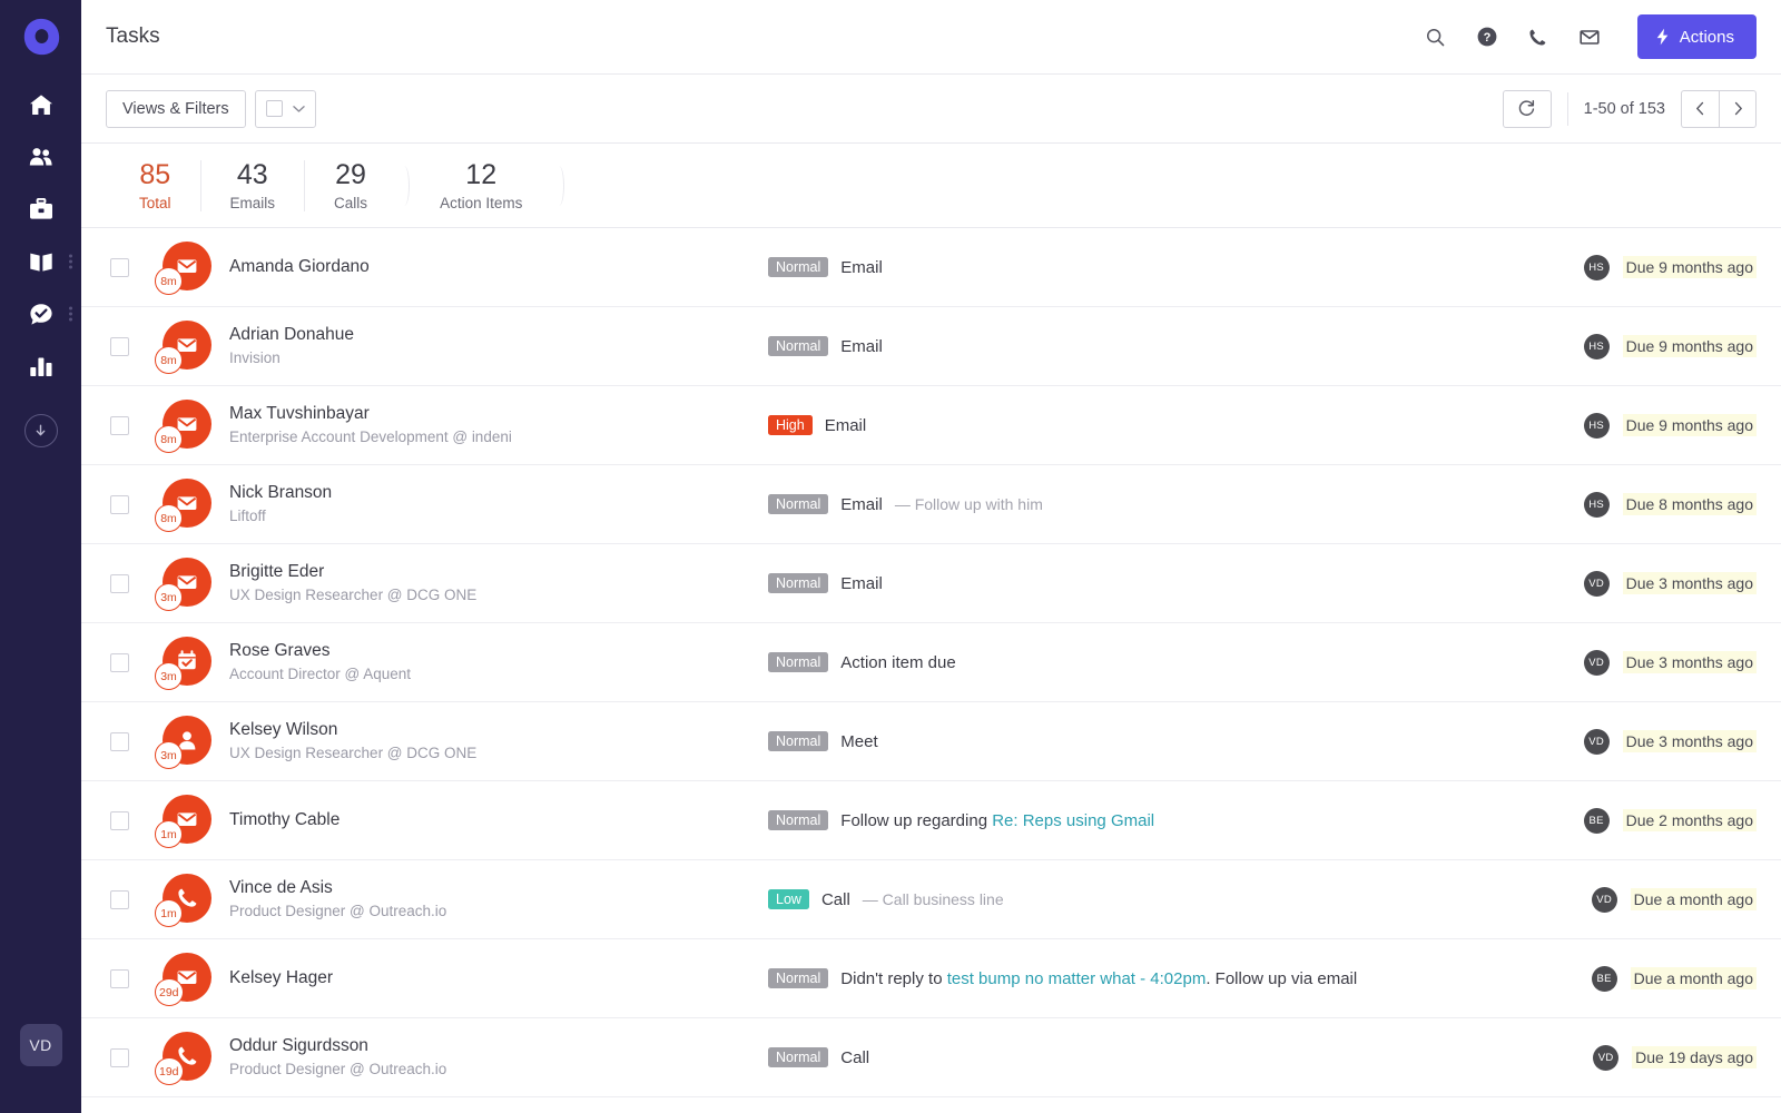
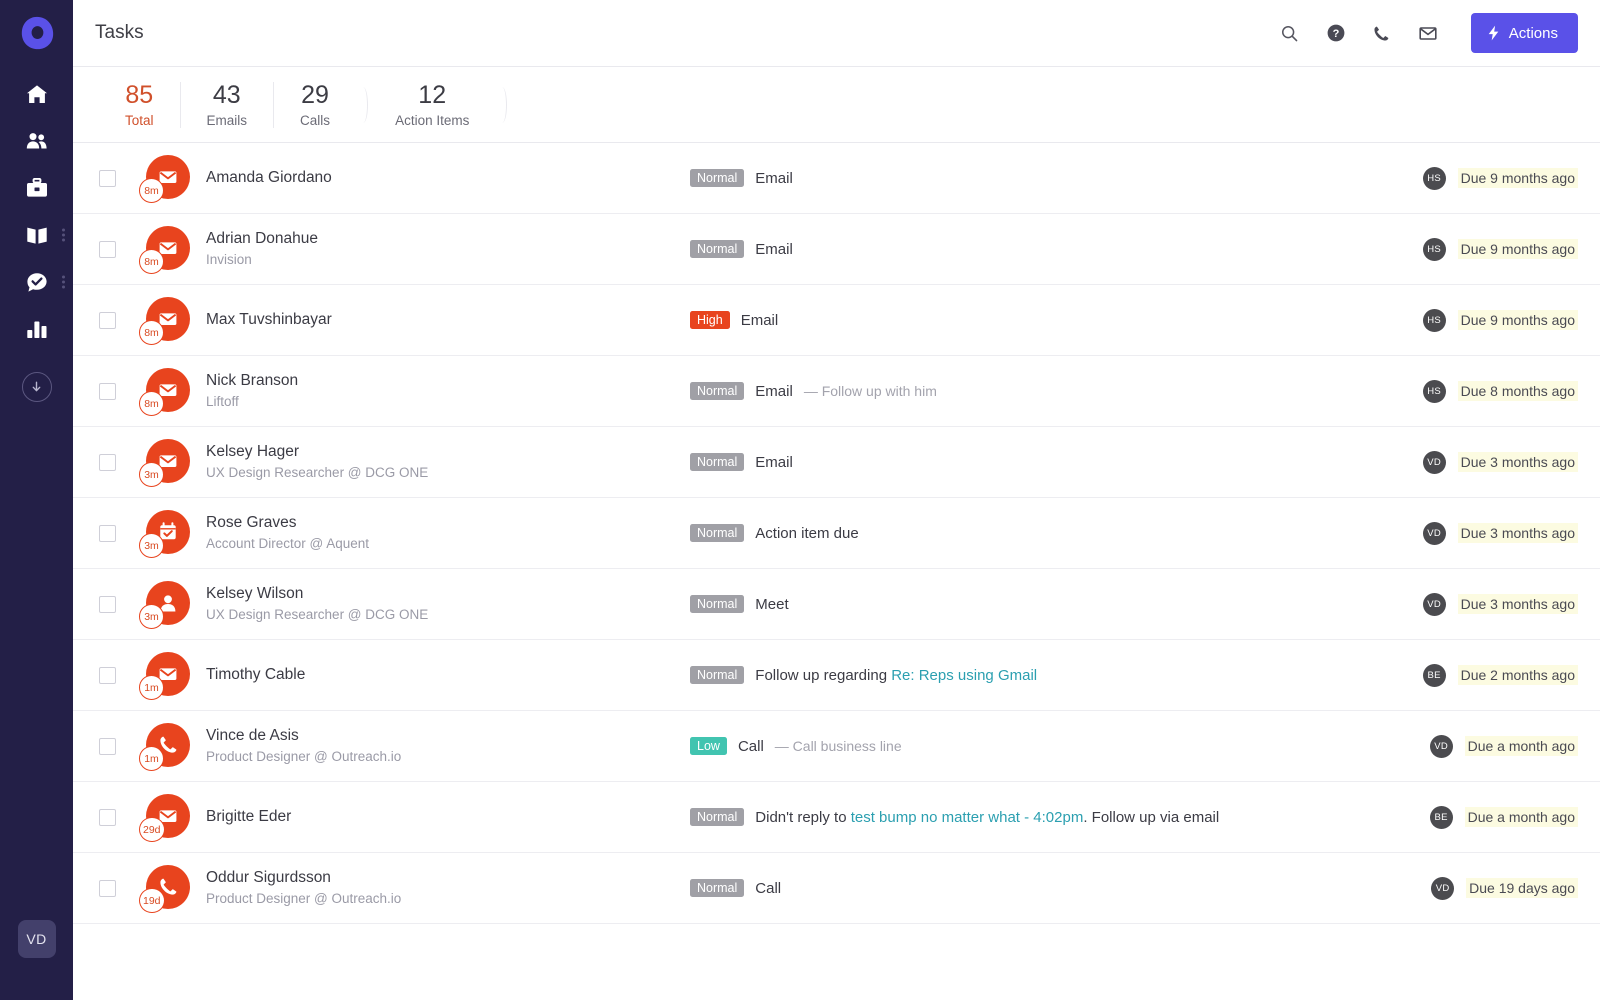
  VD
  Tasks
  ?
  Actions
- Views & Filters
- 1-50 of 153
  85
  Total
  43
  Emails
  29
  Calls
  12
  Action Items
  8m
  Amanda Giordano
  Normal
  Email
  HS
  Due 9 months ago
  8m
  Adrian Donahue
  Invision
  Normal
  Email
  HS
  Due 9 months ago
  8m
  Max Tuvshinbayar
- Enterprise Account Development @ indeni
  High
  Email
  HS
  Due 9 months ago
  8m
  Nick Branson
  Liftoff
  Normal
  Email
  — Follow up with him
  HS
  Due 8 months ago
  3m
- Brigitte Eder
+ Kelsey Hager
  UX Design Researcher @ DCG ONE
  Normal
  Email
  VD
  Due 3 months ago
  3m
  Rose Graves
  Account Director @ Aquent
  Normal
  Action item due
  VD
  Due 3 months ago
  3m
  Kelsey Wilson
  UX Design Researcher @ DCG ONE
  Normal
  Meet
  VD
  Due 3 months ago
  1m
  Timothy Cable
  Normal
  Follow up regarding Re: Reps using Gmail
  BE
  Due 2 months ago
  1m
  Vince de Asis
  Product Designer @ Outreach.io
  Low
  Call
  — Call business line
  VD
  Due a month ago
  29d
- Kelsey Hager
+ Brigitte Eder
  Normal
  Didn't reply to test bump no matter what - 4:02pm. Follow up via email
  BE
  Due a month ago
  19d
  Oddur Sigurdsson
  Product Designer @ Outreach.io
  Normal
  Call
  VD
  Due 19 days ago
